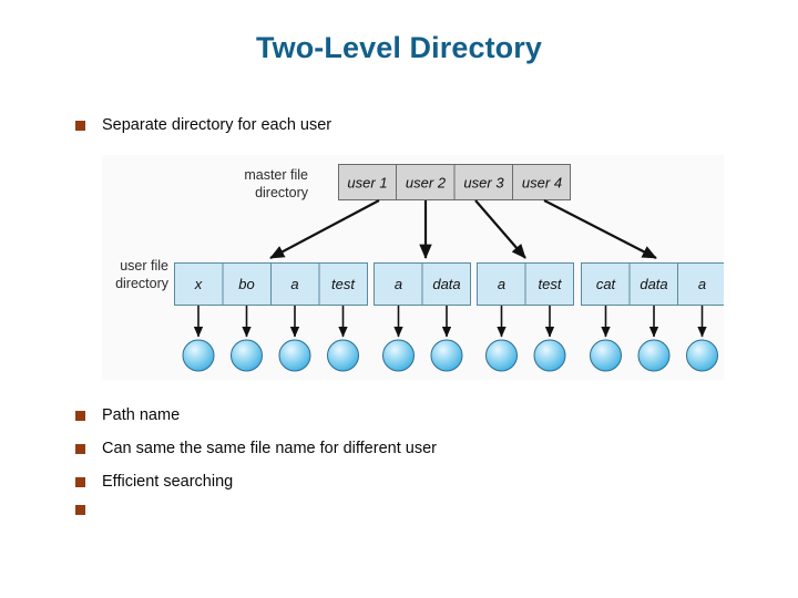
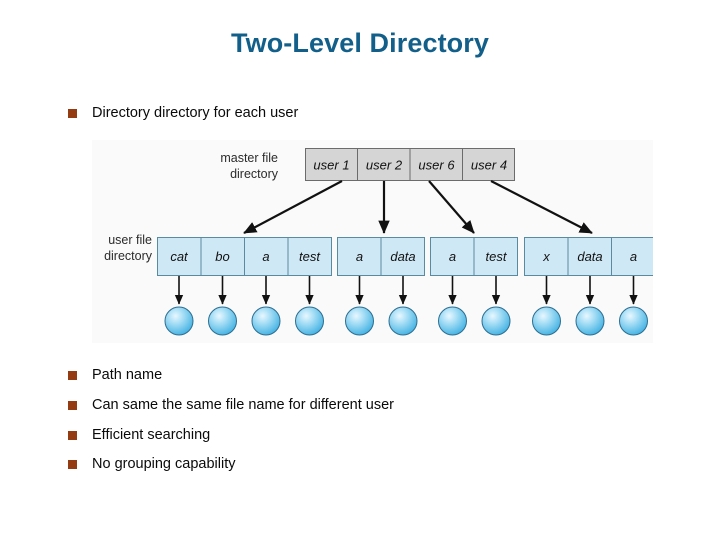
  Two-Level Directory
- Separate directory for each user
+ Directory directory for each user
  master file
  directory
  user file
  directory
  user 1
  user 2
- user 3
+ user 6
  user 4
- x
+ cat
  bo
  a
  test
  a
  data
  a
  test
- cat
+ x
  data
  a
  Path name
  Can same the same file name for different user
  Efficient searching
+ No grouping capability
